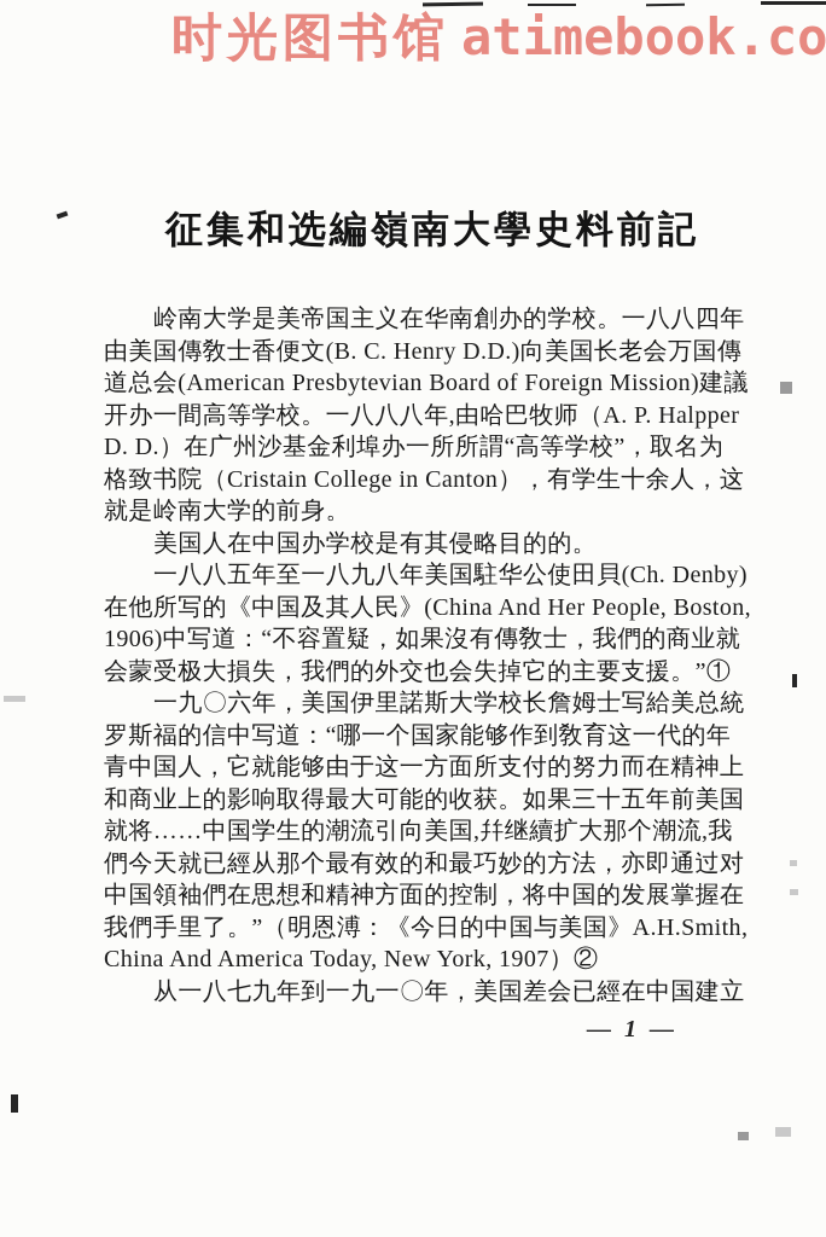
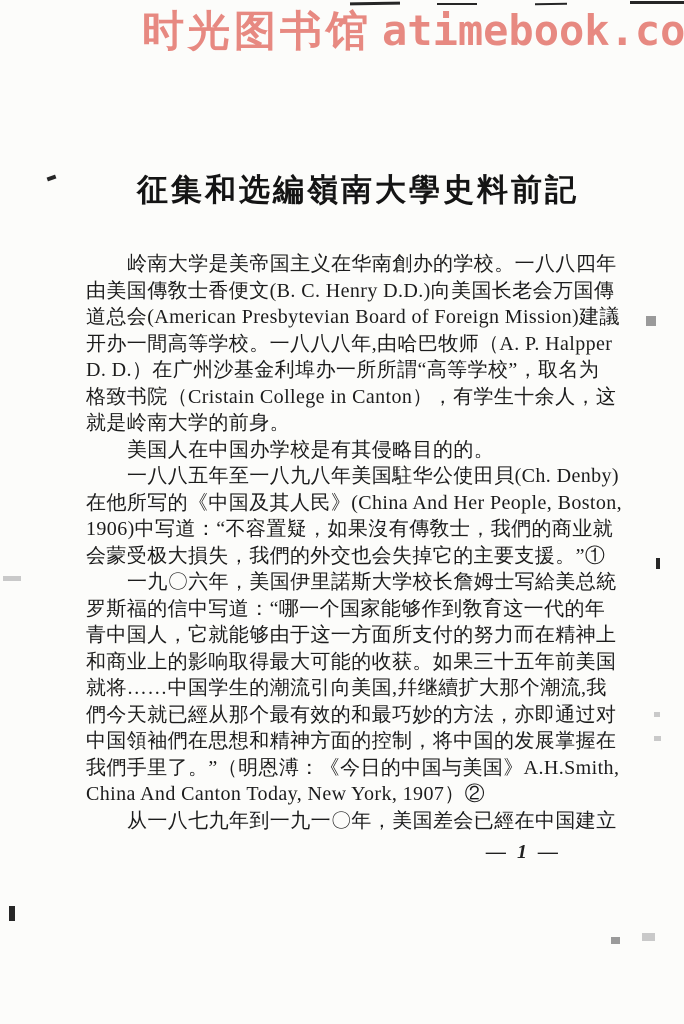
  时光图书馆 atimebook.co
  征集和选編嶺南大學史料前記
  岭南大学是美帝国主义在华南創办的学校。一八八四年
  由美国傳敎士香便文(B. C. Henry D.D.)向美国长老会万国傳
  道总会(American Presbytevian Board of Foreign Mission)建議
  开办一間高等学校。一八八八年,由哈巴牧师（A. P. Halpper
  D. D.）在广州沙基金利埠办一所所謂“高等学校”，取名为
  格致书院（Cristain College in Canton），有学生十余人，这
  就是岭南大学的前身。
  美国人在中国办学校是有其侵略目的的。
  一八八五年至一八九八年美国駐华公使田貝(Ch. Denby)
  在他所写的《中国及其人民》(China And Her People, Boston,
  1906)中写道：“不容置疑，如果沒有傳敎士，我們的商业就
  会蒙受极大損失，我們的外交也会失掉它的主要支援。”①
  一九〇六年，美国伊里諾斯大学校长詹姆士写給美总統
  罗斯福的信中写道：“哪一个国家能够作到敎育这一代的年
  青中国人，它就能够由于这一方面所支付的努力而在精神上
  和商业上的影响取得最大可能的收获。如果三十五年前美国
  就将……中国学生的潮流引向美国,幷继續扩大那个潮流,我
  們今天就已經从那个最有效的和最巧妙的方法，亦即通过对
  中国領袖們在思想和精神方面的控制，将中国的发展掌握在
  我們手里了。”（明恩溥：《今日的中国与美国》A.H.Smith,
- China And America Today, New York, 1907）②
+ China And Canton Today, New York, 1907）②
  从一八七九年到一九一〇年，美国差会已經在中国建立
  — 1 —
